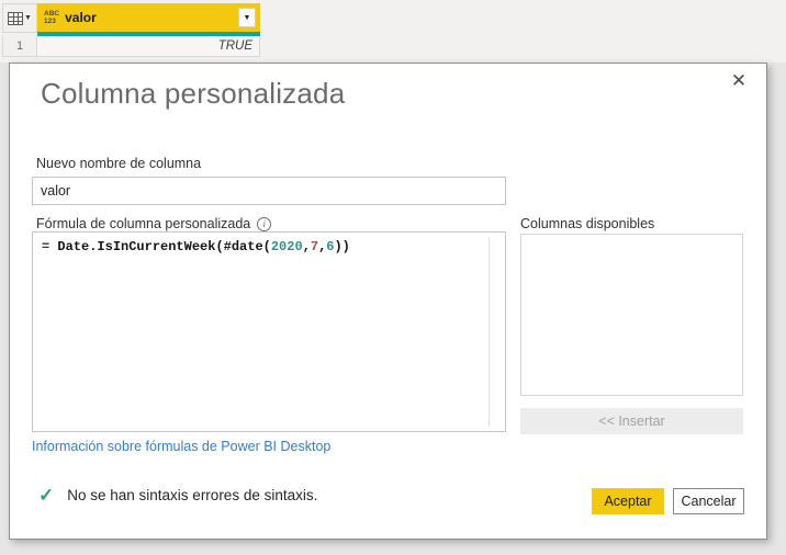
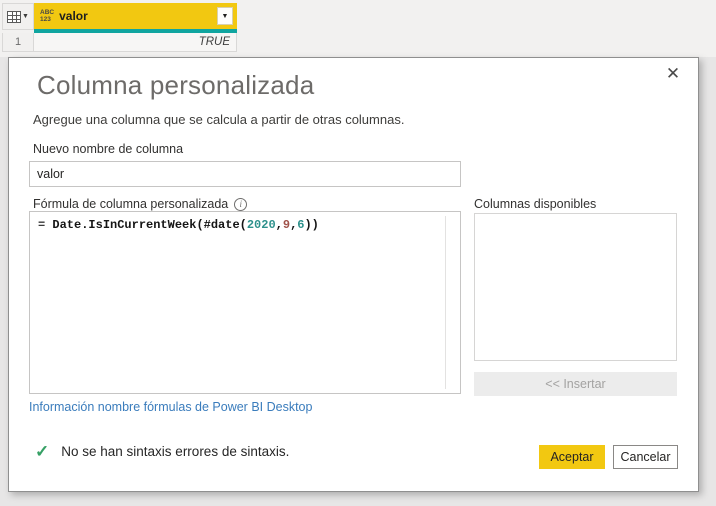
  valor
  1
  TRUE
  ✕
  Columna personalizada
+ Agregue una columna que se calcula a partir de otras columnas.
  Nuevo nombre de columna
  valor
  Fórmula de columna personalizada
  i
- = Date.IsInCurrentWeek(#date(2020,7,6))
+ = Date.IsInCurrentWeek(#date(2020,9,6))
  Columnas disponibles
  << Insertar
- Información sobre fórmulas de Power BI Desktop
+ Información nombre fórmulas de Power BI Desktop
  ✓
  No se han sintaxis errores de sintaxis.
  Aceptar
  Cancelar
